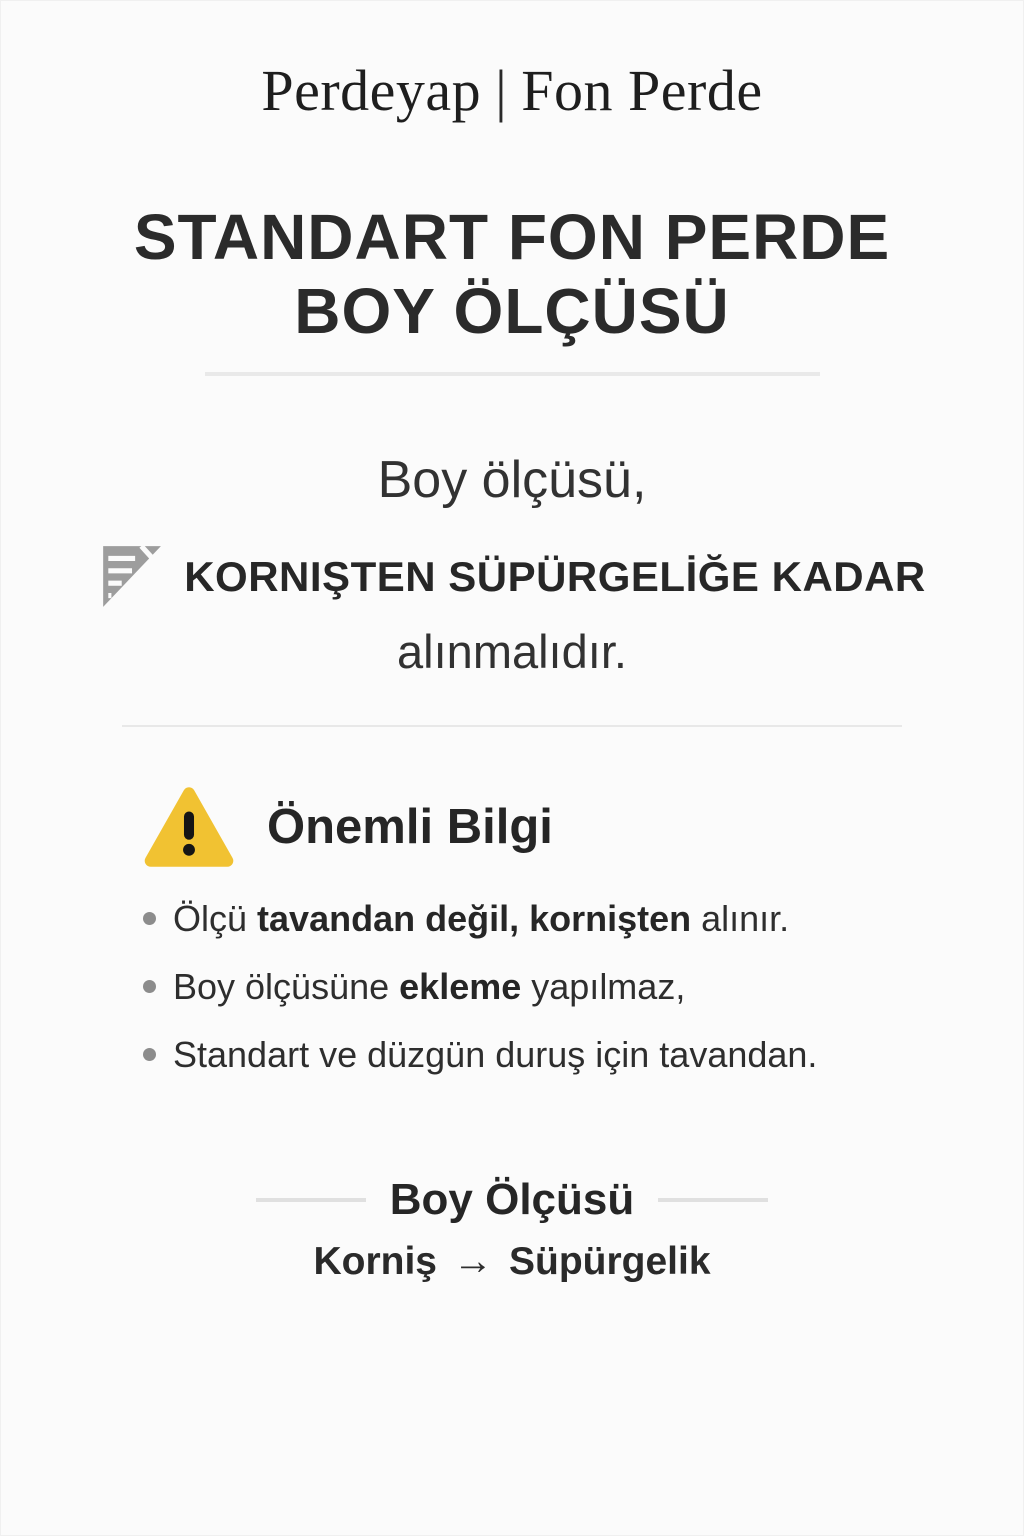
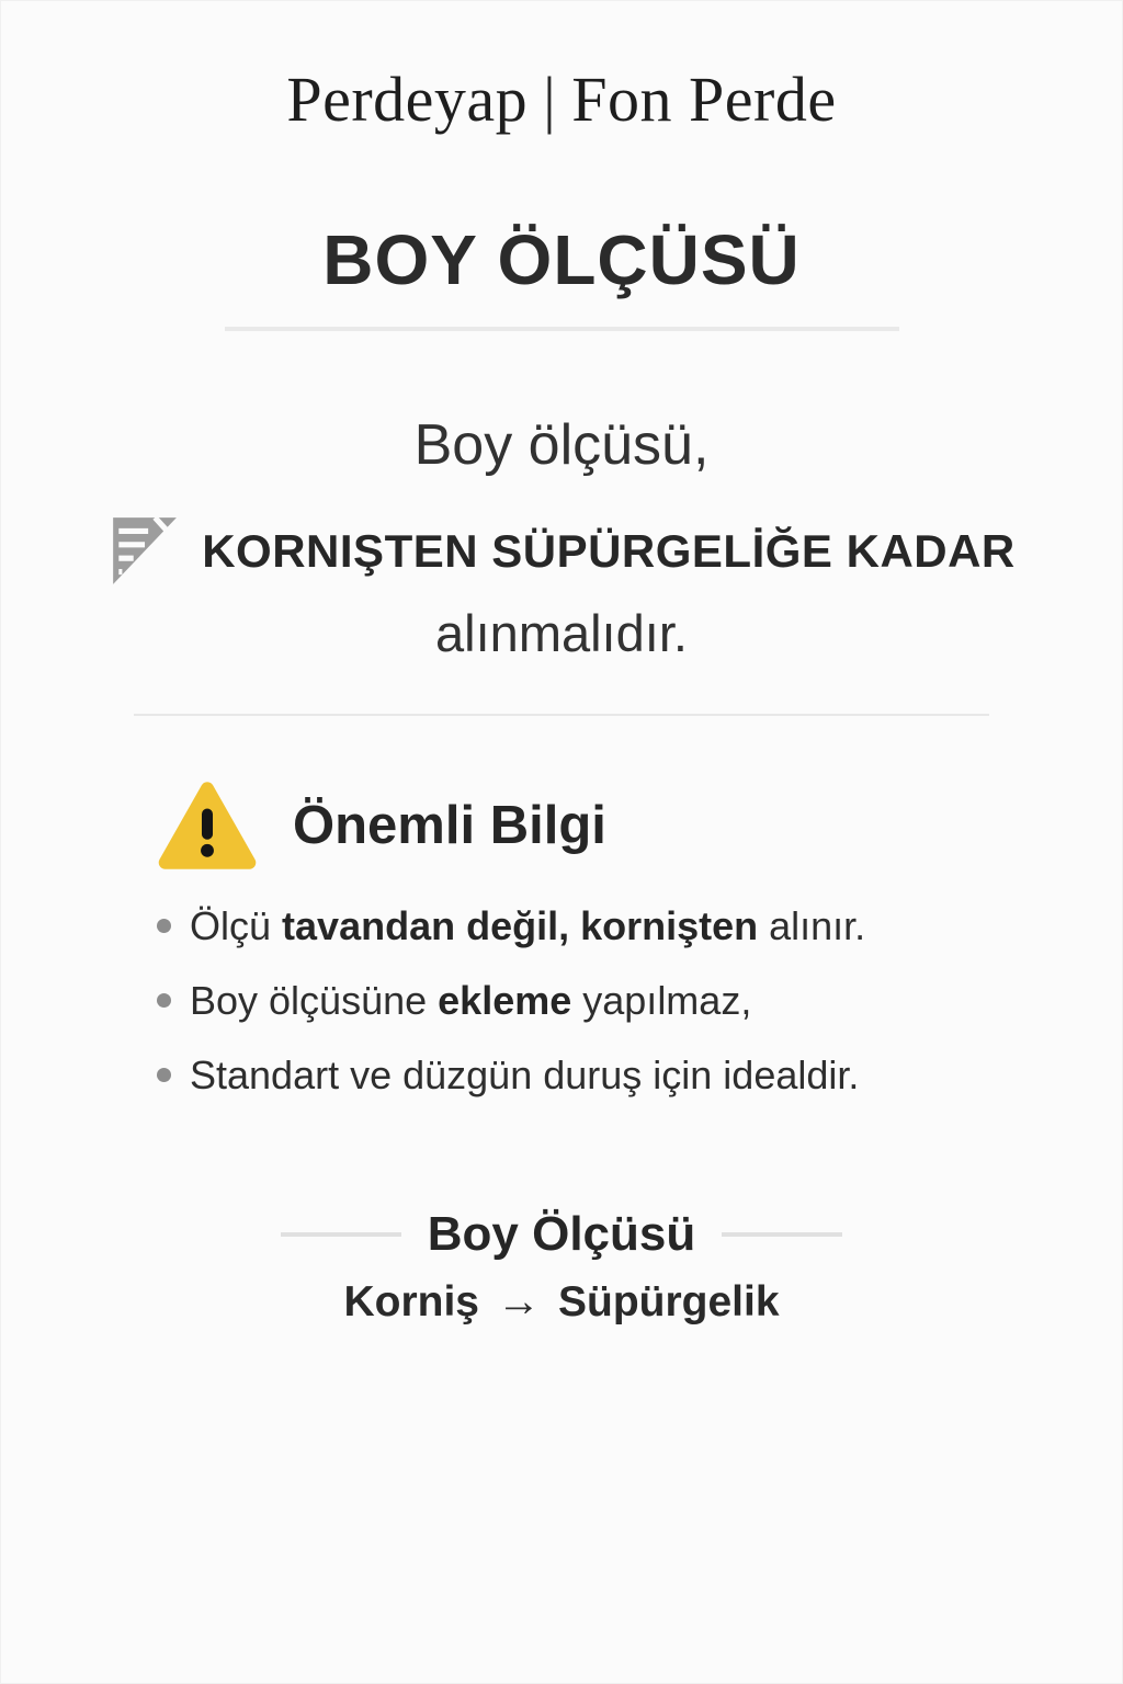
  Perdeyap | Fon Perde
- STANDART FON PERDE
  BOY ÖLÇÜSÜ
  Boy ölçüsü,
  KORNIŞTEN SÜPÜRGELİĞE KADAR
  alınmalıdır.
  Önemli Bilgi
  Ölçü tavandan değil, kornişten alınır.
  Boy ölçüsüne ekleme yapılmaz,
- Standart ve düzgün duruş için tavandan.
+ Standart ve düzgün duruş için idealdir.
  Boy Ölçüsü
  Korniş
  →
  Süpürgelik
